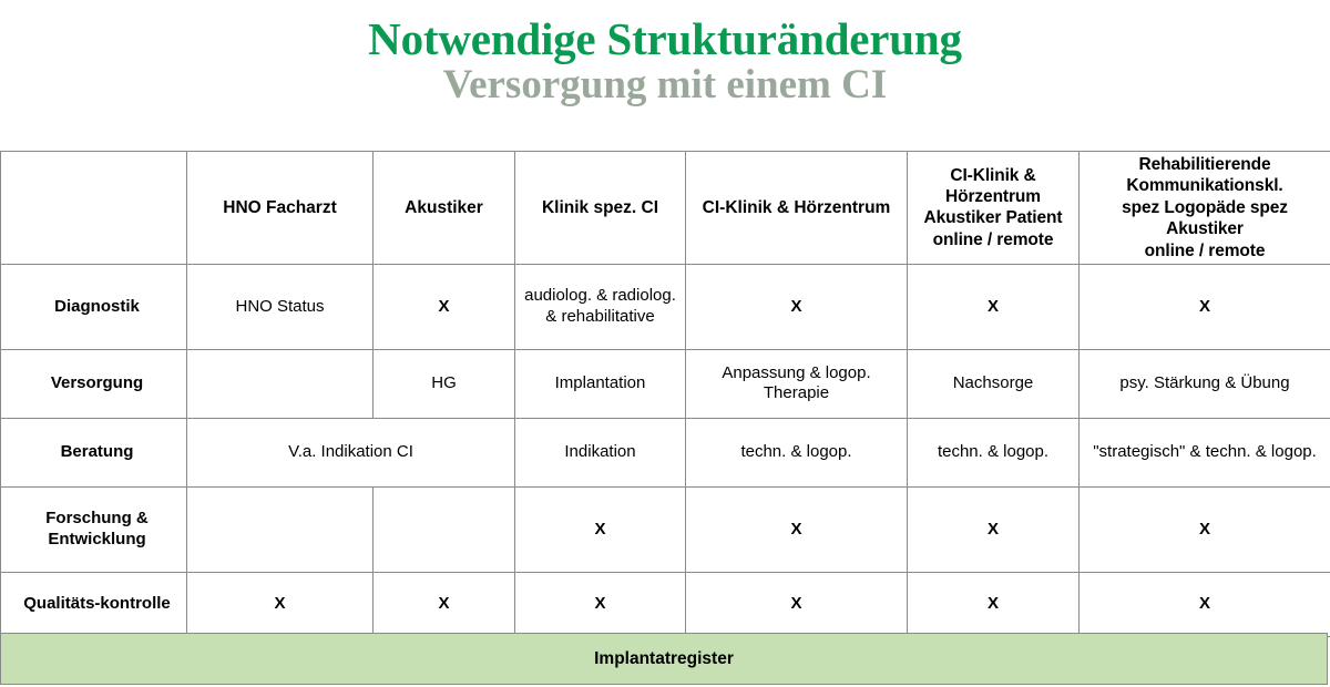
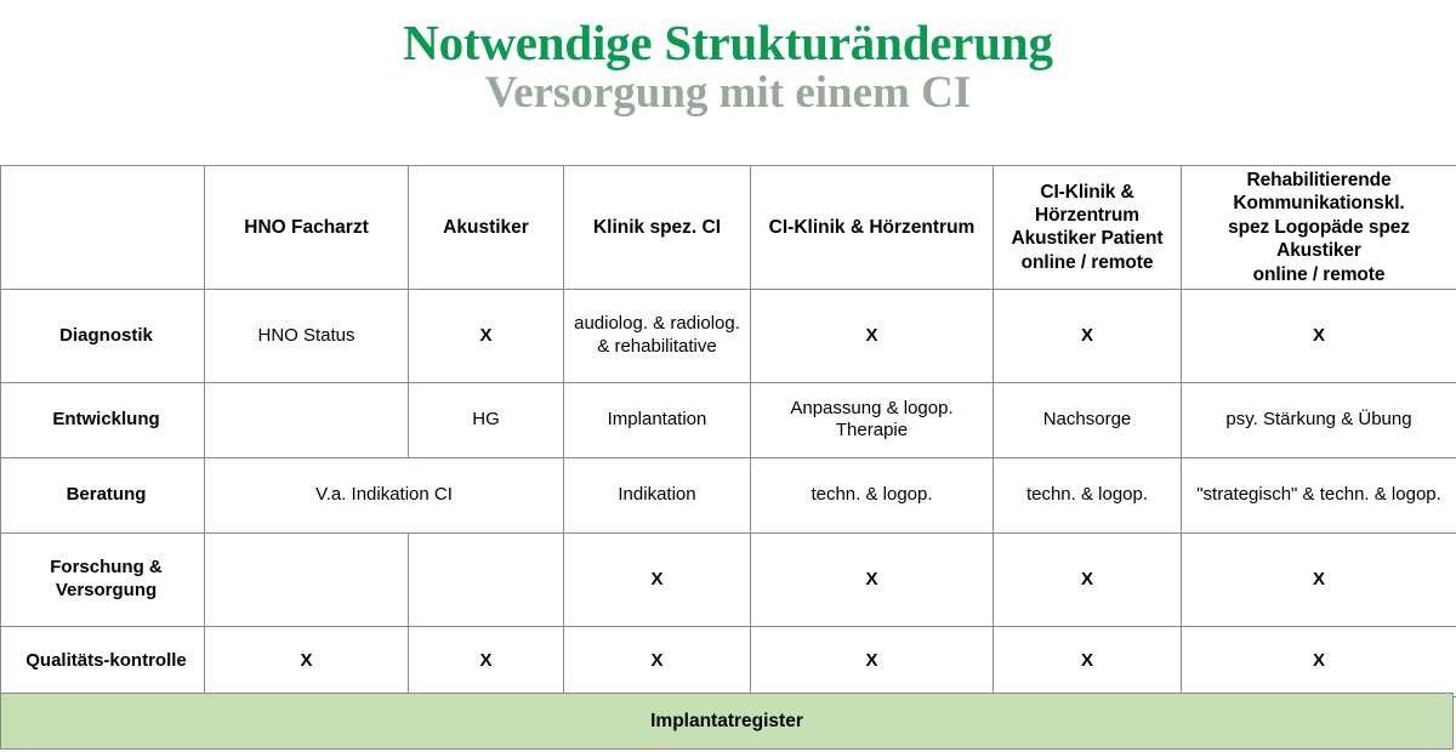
  Notwendige Strukturänderung
  Versorgung mit einem CI
  	HNO Facharzt	Akustiker	Klinik spez. CI	CI-Klinik & Hörzentrum	CI-Klinik & HörzentrumAkustiker Patientonline / remote	Rehabilitierende Kommunikationskl.spez Logopäde spez Akustikeronline / remote
  Diagnostik	HNO Status	X	audiolog. & radiolog. & rehabilitative	X	X	X
- Versorgung		HG	Implantation	Anpassung & logop. Therapie	Nachsorge	psy. Stärkung & Übung
+ Entwicklung		HG	Implantation	Anpassung & logop. Therapie	Nachsorge	psy. Stärkung & Übung
  Beratung	V.a. Indikation CI	Indikation	techn. & logop.	techn. & logop.	"strategisch" & techn. & logop.
- Forschung &Entwicklung			X	X	X	X
+ Forschung &Versorgung			X	X	X	X
  Qualitäts-kontrolle	X	X	X	X	X	X
  Implantatregister
